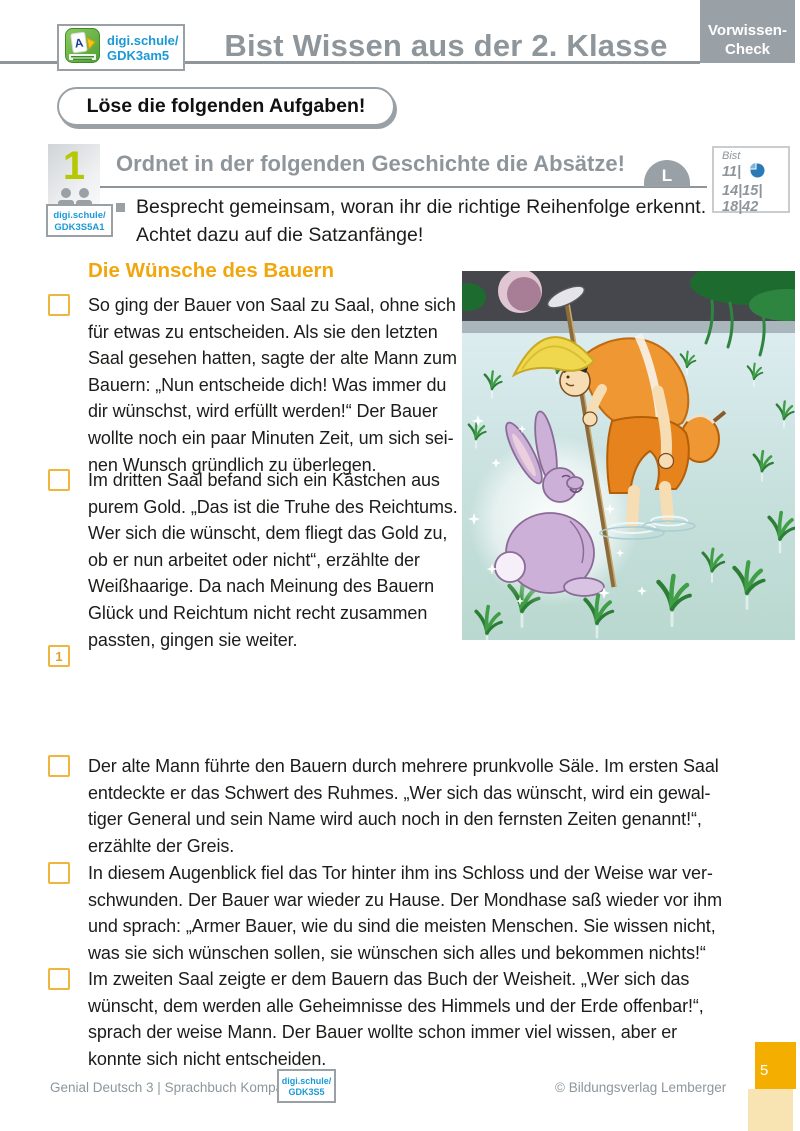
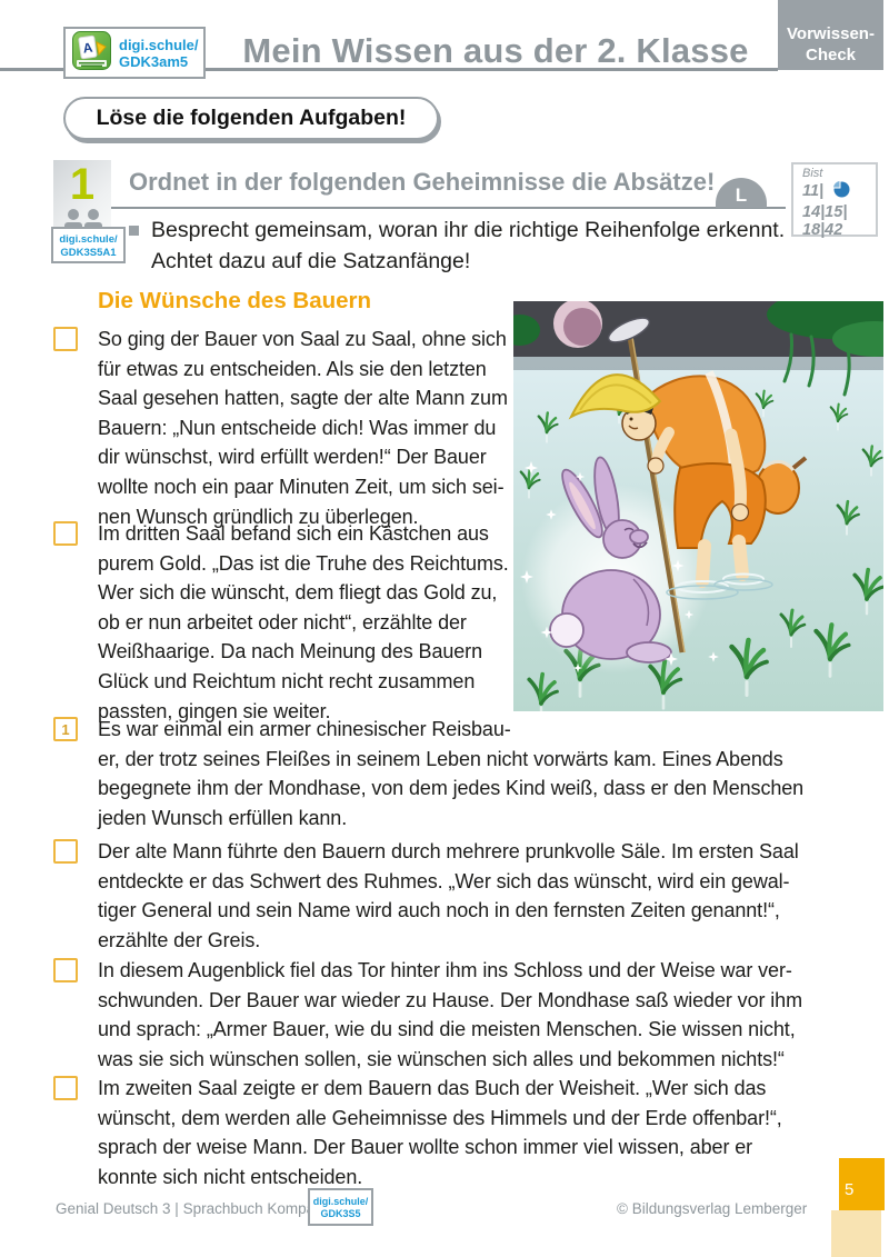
  Vorwissen-
  Check
  digi.schule/
  GDK3am5
- Bist Wissen aus der 2. Klasse
+ Mein Wissen aus der 2. Klasse
  Löse die folgenden Aufgaben!
  1
  digi.schule/
  GDK3S5A1
- Ordnet in der folgenden Geschichte die Absätze!
+ Ordnet in der folgenden Geheimnisse die Absätze!
  L
  Bist
  11|
  14|15|
  18|42
  Besprecht gemeinsam, woran ihr die richtige Reihenfolge erkennt.
  Achtet dazu auf die Satzanfänge!
  Die Wünsche des Bauern
  So ging der Bauer von Saal zu Saal, ohne sich
  für etwas zu entscheiden. Als sie den letzten
  Saal gesehen hatten, sagte der alte Mann zum
  Bauern: „Nun entscheide dich! Was immer du
  dir wünschst, wird erfüllt werden!“ Der Bauer
  wollte noch ein paar Minuten Zeit, um sich sei-
  nen Wunsch gründlich zu überlegen.
  Im dritten Saal befand sich ein Kästchen aus
  purem Gold. „Das ist die Truhe des Reichtums.
  Wer sich die wünscht, dem fliegt das Gold zu,
  ob er nun arbeitet oder nicht“, erzählte der
  Weißhaarige. Da nach Meinung des Bauern
  Glück und Reichtum nicht recht zusammen
  passten, gingen sie weiter.
  1
+ Es war einmal ein armer chinesischer Reisbau-
+ er, der trotz seines Fleißes in seinem Leben nicht vorwärts kam. Eines Abends
+ begegnete ihm der Mondhase, von dem jedes Kind weiß, dass er den Menschen
+ jeden Wunsch erfüllen kann.
  Der alte Mann führte den Bauern durch mehrere prunkvolle Säle. Im ersten Saal
  entdeckte er das Schwert des Ruhmes. „Wer sich das wünscht, wird ein gewal-
  tiger General und sein Name wird auch noch in den fernsten Zeiten genannt!“,
  erzählte der Greis.
  In diesem Augenblick fiel das Tor hinter ihm ins Schloss und der Weise war ver-
  schwunden. Der Bauer war wieder zu Hause. Der Mondhase saß wieder vor ihm
  und sprach: „Armer Bauer, wie du sind die meisten Menschen. Sie wissen nicht,
  was sie sich wünschen sollen, sie wünschen sich alles und bekommen nichts!“
  Im zweiten Saal zeigte er dem Bauern das Buch der Weisheit. „Wer sich das
  wünscht, dem werden alle Geheimnisse des Himmels und der Erde offenbar!“,
  sprach der weise Mann. Der Bauer wollte schon immer viel wissen, aber er
  konnte sich nicht entscheiden.
  Genial Deutsch 3 | Sprachbuch Komp
  digi.schule/
  GDK3S5
  © Bildungsverlag Lemberger
  5
